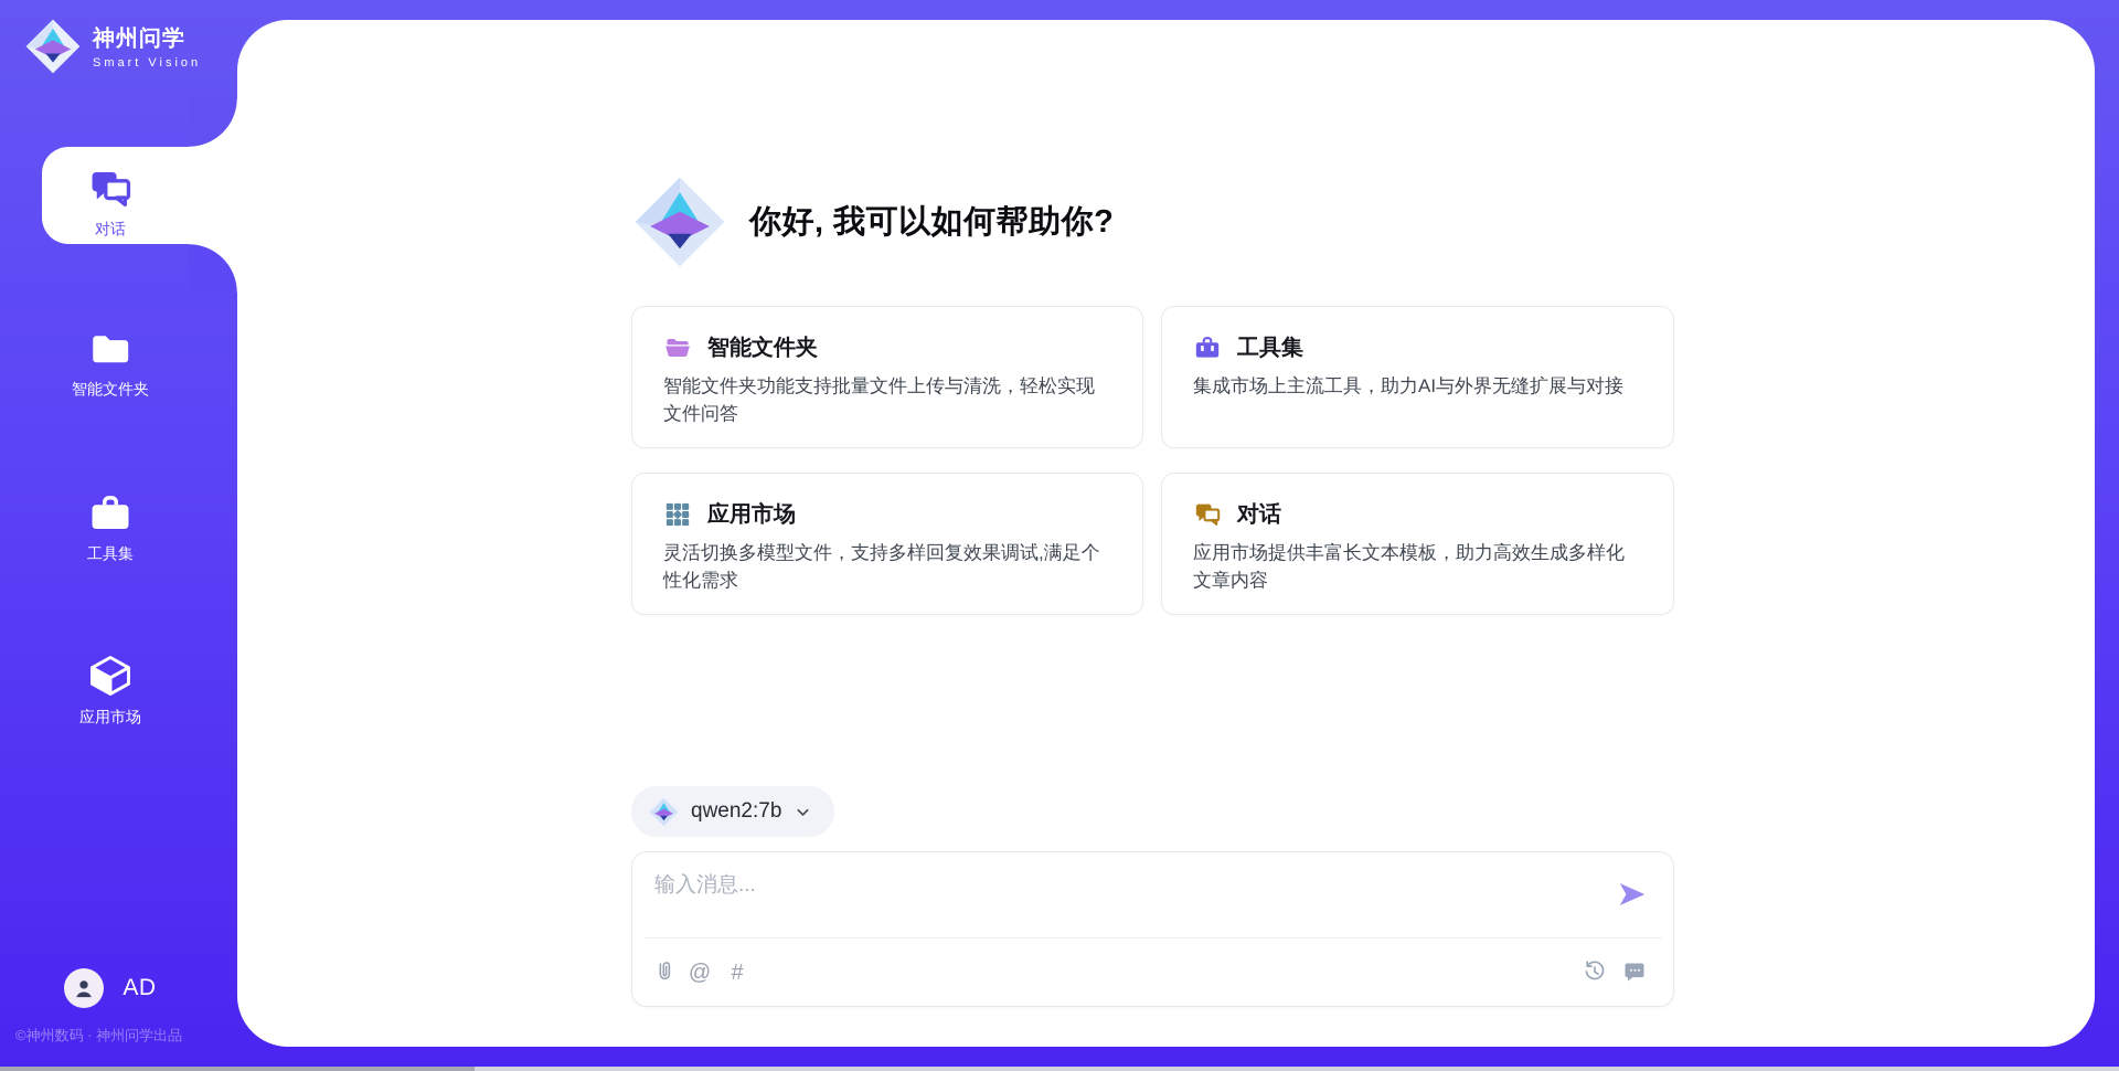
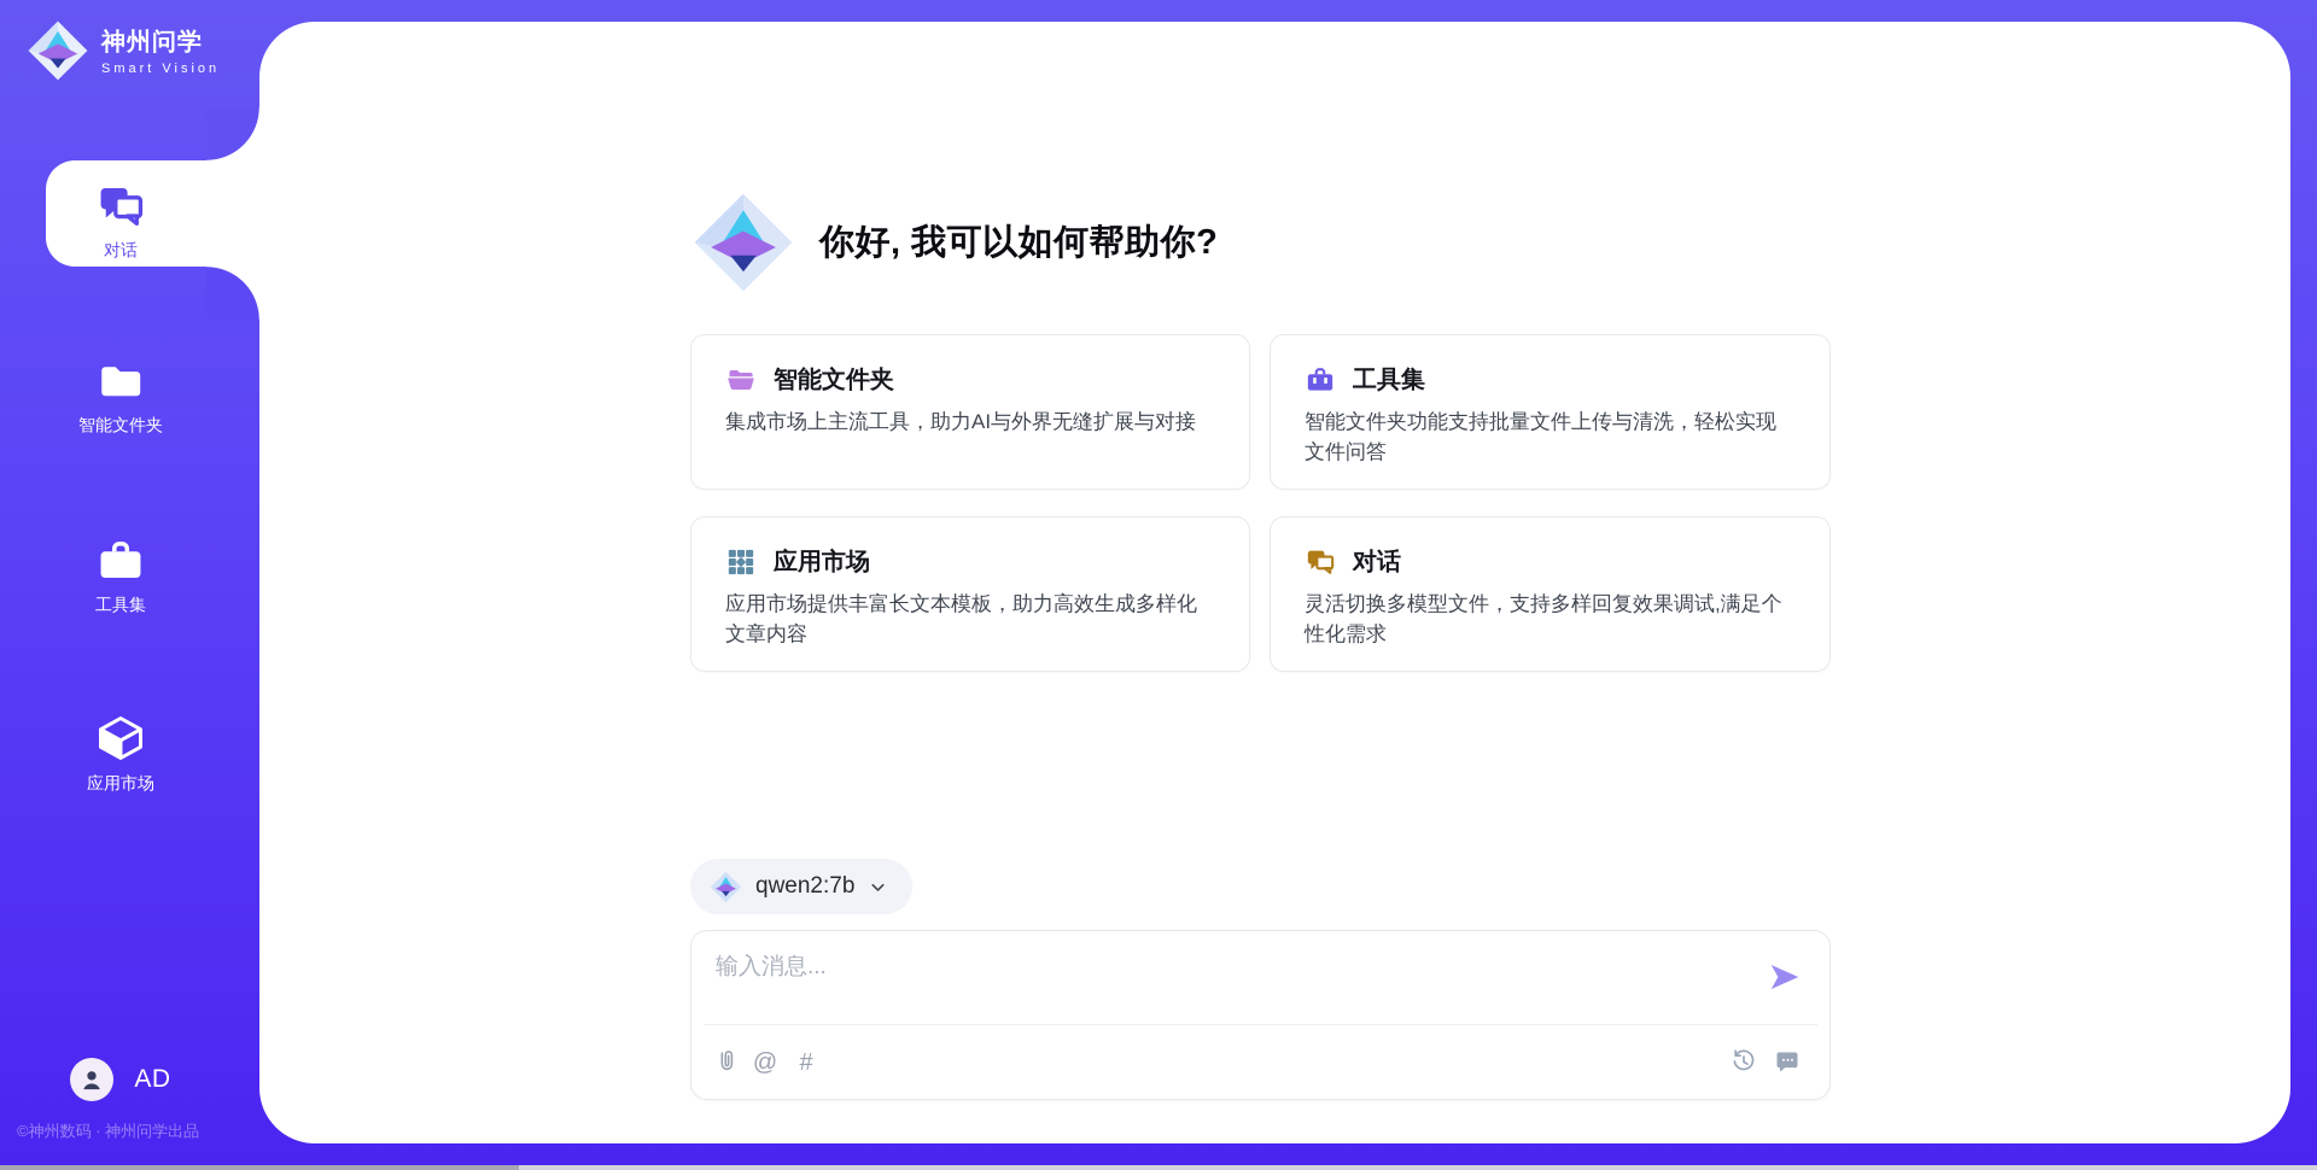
  神州问学
  Smart Vision
  对话
  智能文件夹
  工具集
  应用市场
  AD
  ©神州数码 · 神州问学出品
  你好, 我可以如何帮助你?
  智能文件夹
- 智能文件夹功能支持批量文件上传与清洗，轻松实现文件问答
+ 集成市场上主流工具，助力AI与外界无缝扩展与对接
  工具集
- 集成市场上主流工具，助力AI与外界无缝扩展与对接
+ 智能文件夹功能支持批量文件上传与清洗，轻松实现文件问答
  应用市场
- 灵活切换多模型文件，支持多样回复效果调试,满足个性化需求
+ 应用市场提供丰富长文本模板，助力高效生成多样化文章内容
  对话
- 应用市场提供丰富长文本模板，助力高效生成多样化文章内容
+ 灵活切换多模型文件，支持多样回复效果调试,满足个性化需求
  qwen2:7b
  输入消息...
  @
  #
